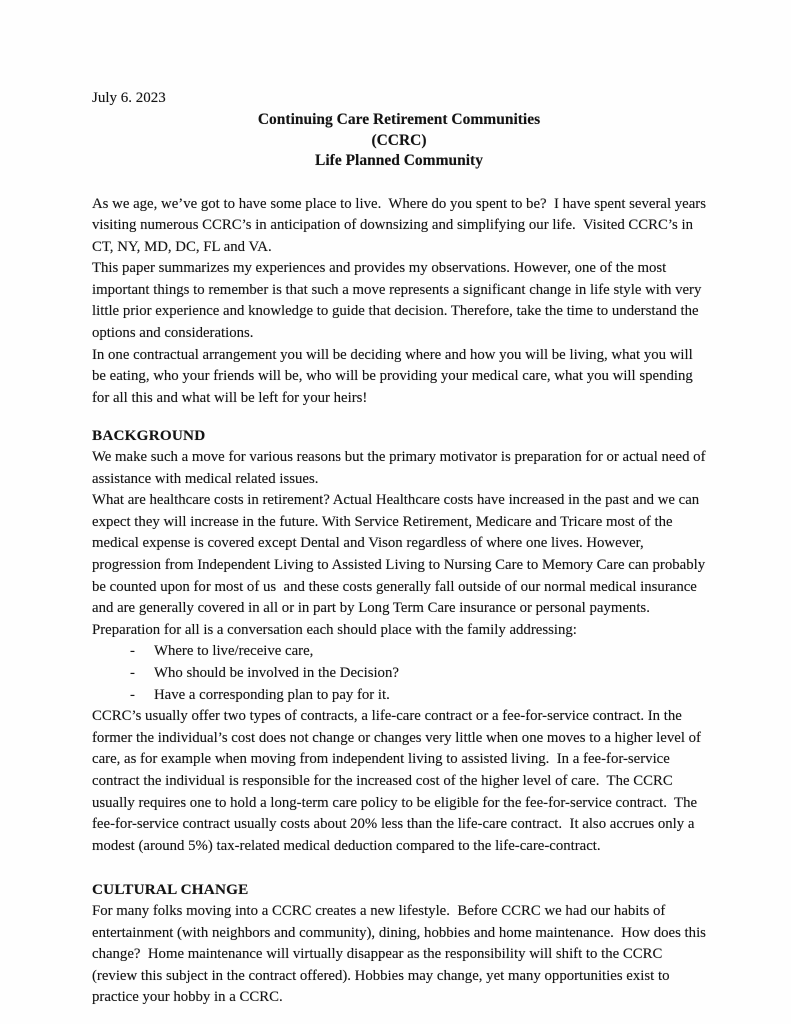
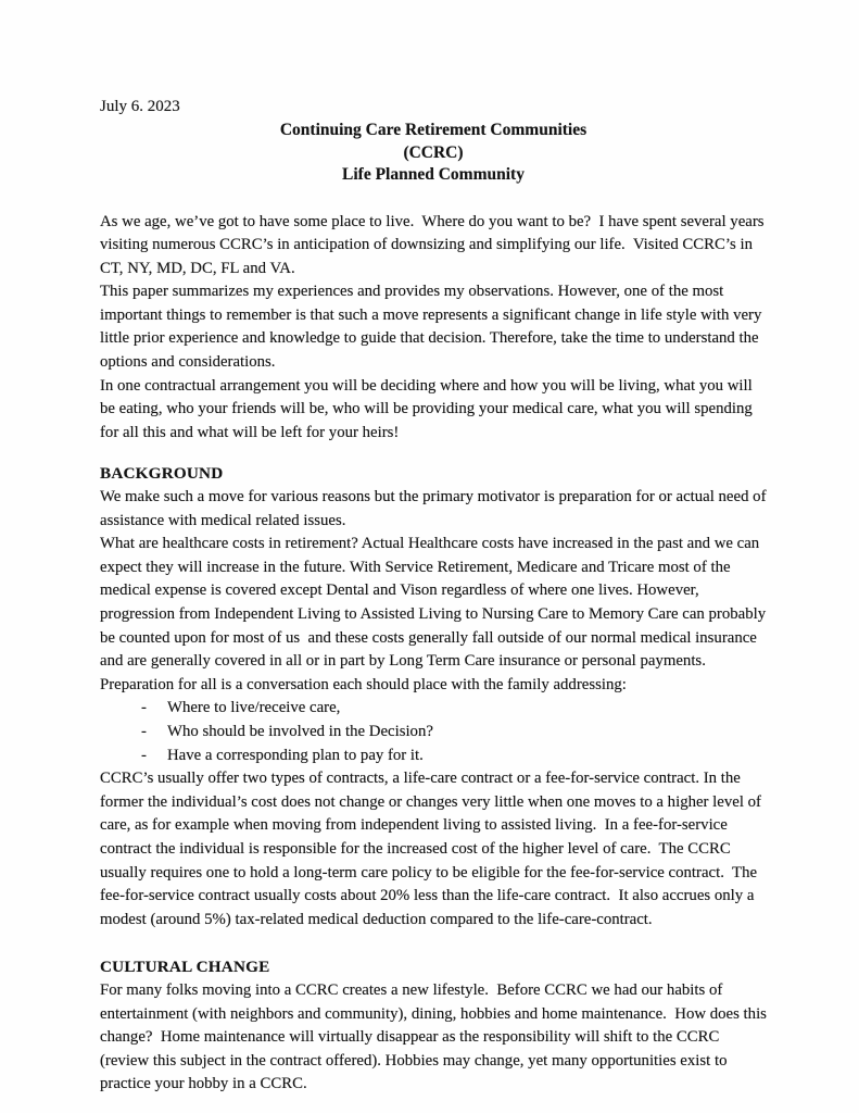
  July 6. 2023
  Continuing Care Retirement Communities
  (CCRC)
  Life Planned Community
- As we age, we’ve got to have some place to live. Where do you spent to be? I have spent several years visiting numerous CCRC’s in anticipation of downsizing and simplifying our life. Visited CCRC’s in CT, NY, MD, DC, FL and VA.
+ As we age, we’ve got to have some place to live. Where do you want to be? I have spent several years visiting numerous CCRC’s in anticipation of downsizing and simplifying our life. Visited CCRC’s in CT, NY, MD, DC, FL and VA.
  This paper summarizes my experiences and provides my observations. However, one of the most important things to remember is that such a move represents a significant change in life style with very little prior experience and knowledge to guide that decision. Therefore, take the time to understand the options and considerations.
  In one contractual arrangement you will be deciding where and how you will be living, what you will be eating, who your friends will be, who will be providing your medical care, what you will spending for all this and what will be left for your heirs!
  BACKGROUND
  We make such a move for various reasons but the primary motivator is preparation for or actual need of assistance with medical related issues.
  What are healthcare costs in retirement? Actual Healthcare costs have increased in the past and we can expect they will increase in the future. With Service Retirement, Medicare and Tricare most of the medical expense is covered except Dental and Vison regardless of where one lives. However, progression from Independent Living to Assisted Living to Nursing Care to Memory Care can probably be counted upon for most of us and these costs generally fall outside of our normal medical insurance and are generally covered in all or in part by Long Term Care insurance or personal payments.
  Preparation for all is a conversation each should place with the family addressing:
  -
  Where to live/receive care,
  -
  Who should be involved in the Decision?
  -
  Have a corresponding plan to pay for it.
  CCRC’s usually offer two types of contracts, a life-care contract or a fee-for-service contract. In the former the individual’s cost does not change or changes very little when one moves to a higher level of care, as for example when moving from independent living to assisted living. In a fee-for-service contract the individual is responsible for the increased cost of the higher level of care. The CCRC usually requires one to hold a long-term care policy to be eligible for the fee-for-service contract. The fee-for-service contract usually costs about 20% less than the life-care contract. It also accrues only a modest (around 5%) tax-related medical deduction compared to the life-care-contract.
  CULTURAL CHANGE
  For many folks moving into a CCRC creates a new lifestyle. Before CCRC we had our habits of entertainment (with neighbors and community), dining, hobbies and home maintenance. How does this change? Home maintenance will virtually disappear as the responsibility will shift to the CCRC (review this subject in the contract offered). Hobbies may change, yet many opportunities exist to practice your hobby in a CCRC.
